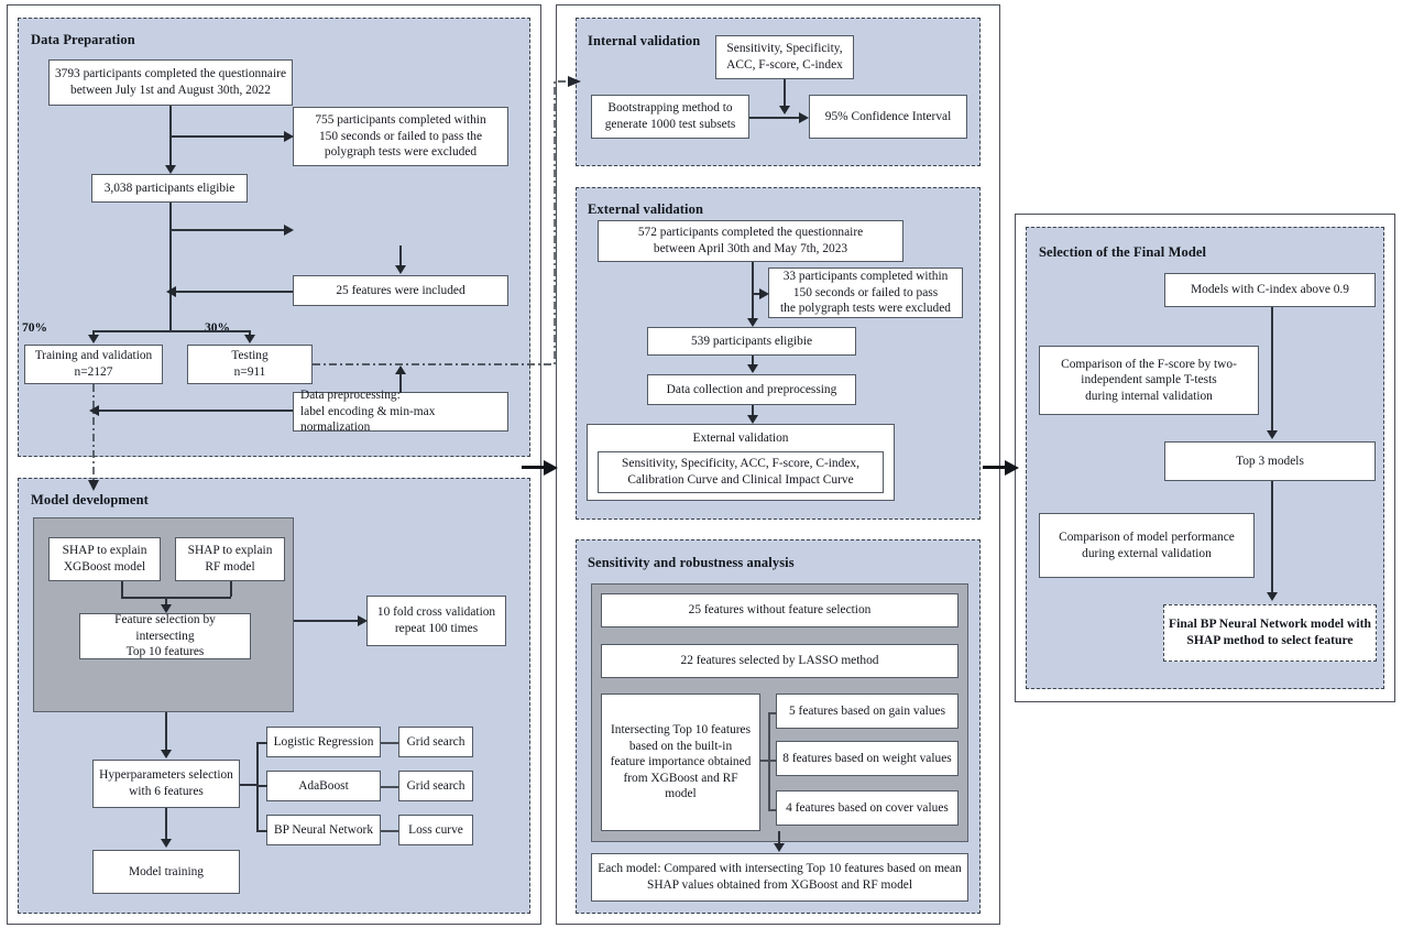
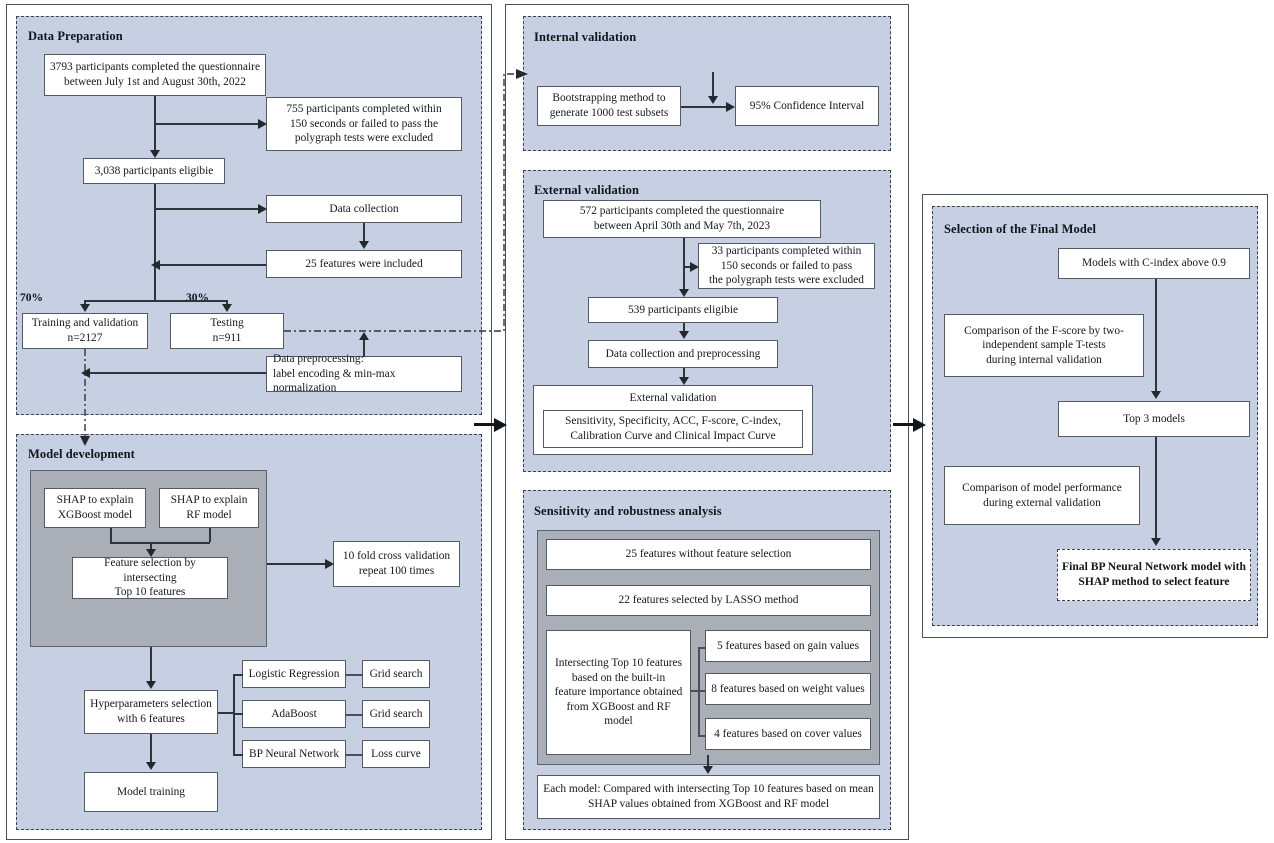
  Data Preparation
  3793 participants completed the questionnaire
  between July 1st and August 30th, 2022
  755 participants completed within
  150 seconds or failed to pass the
  polygraph tests were excluded
  3,038 participants eligibie
+ Data collection
  25 features were included
  Training and validation
  n=2127
  Testing
  n=911
  Data preprocessing:
  label encoding & min-max normalization
  70%
  30%
  Model development
  SHAP to explain
  XGBoost model
  SHAP to explain
  RF model
  Feature selection by intersecting
  Top 10 features
  10 fold cross validation
  repeat 100 times
  Hyperparameters selection
  with 6 features
  Logistic Regression
  AdaBoost
  BP Neural Network
  Grid search
  Grid search
  Loss curve
  Model training
  Internal validation
- Sensitivity, Specificity,
- ACC, F-score, C-index
  Bootstrapping method to
  generate 1000 test subsets
  95% Confidence Interval
  External validation
  572 participants completed the questionnaire
  between April 30th and May 7th, 2023
  33 participants completed within
  150 seconds or failed to pass
  the polygraph tests were excluded
  539 participants eligibie
  Data collection and preprocessing
  External validation
  Sensitivity, Specificity, ACC, F-score, C-index,
  Calibration Curve and Clinical Impact Curve
  Sensitivity and robustness analysis
  25 features without feature selection
  22 features selected by LASSO method
  Intersecting Top 10 features
  based on the built-in
  feature importance obtained
  from XGBoost and RF model
  5 features based on gain values
  8 features based on weight values
  4 features based on cover values
  Each model: Compared with intersecting Top 10 features based on mean
  SHAP values obtained from XGBoost and RF model
  Selection of the Final Model
  Models with C-index above 0.9
  Comparison of the F-score by two-
  independent sample T-tests
  during internal validation
  Top 3 models
  Comparison of model performance
  during external validation
  Final BP Neural Network model with
  SHAP method to select feature
